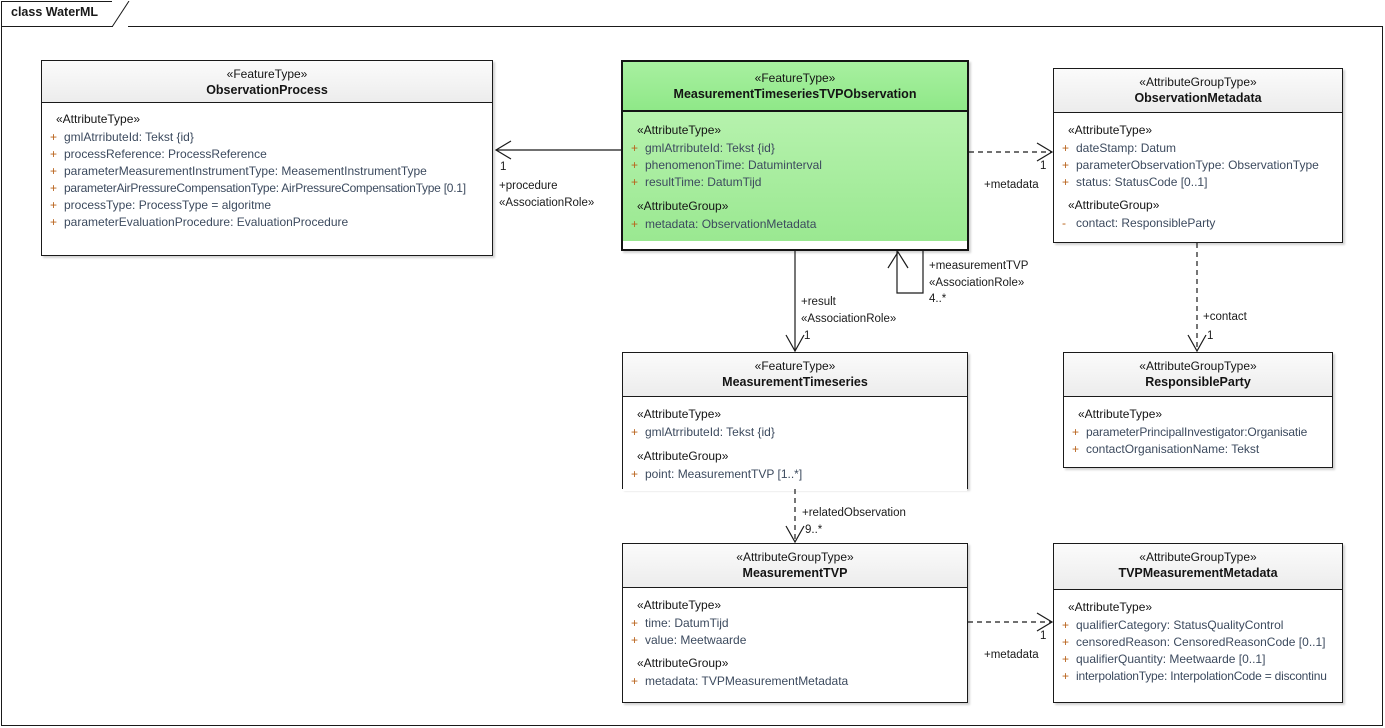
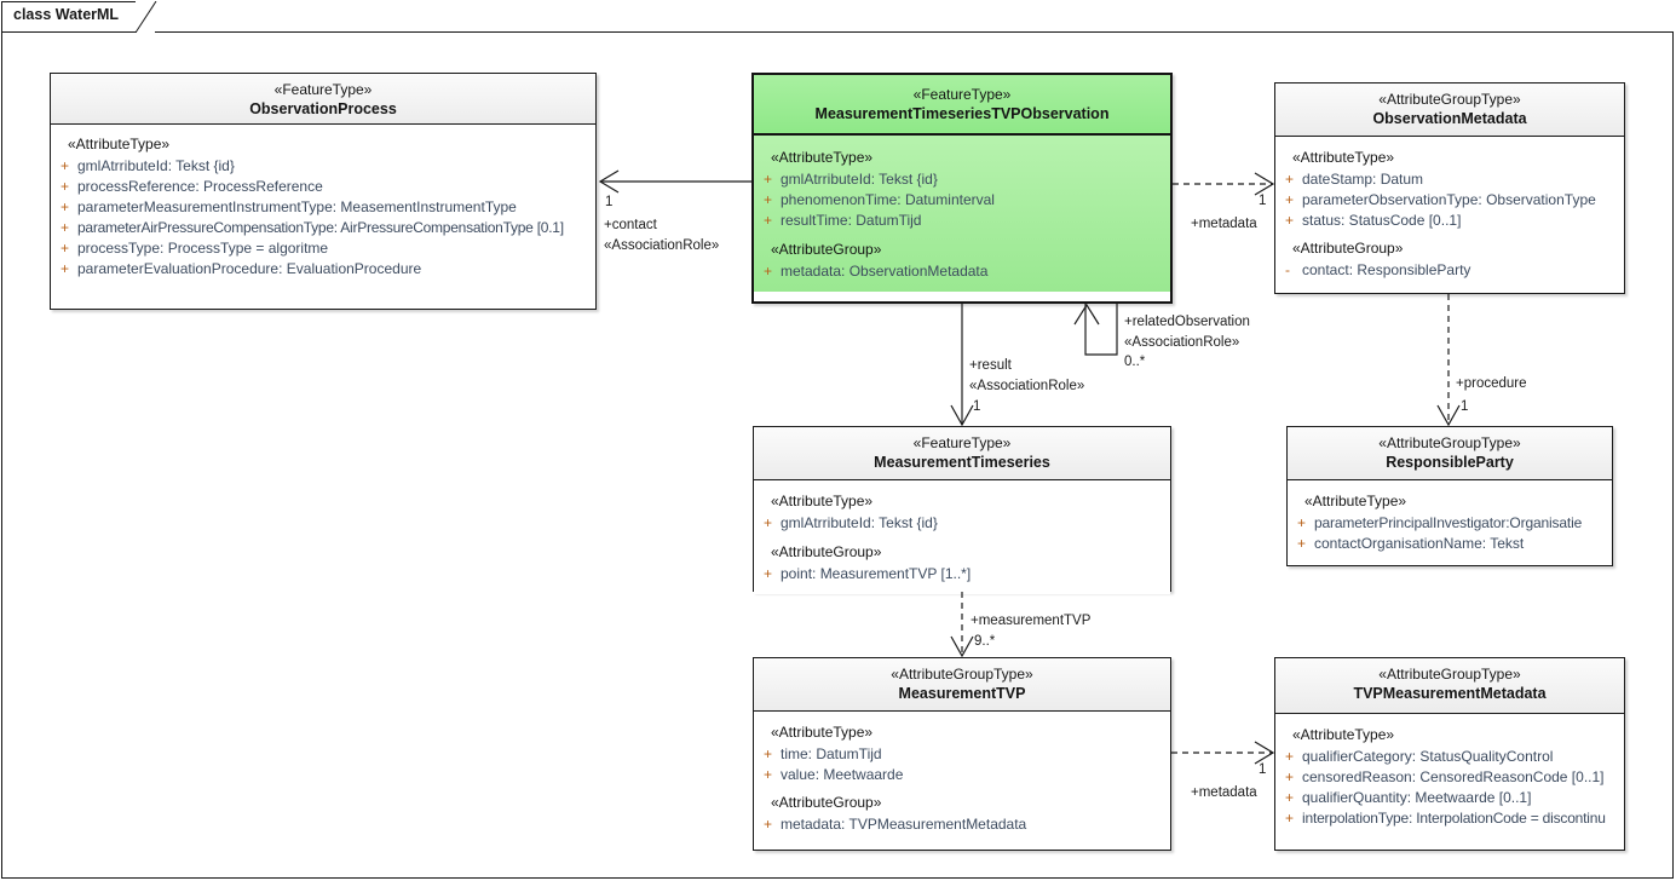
  class WaterML
  «FeatureType»
  ObservationProcess
  «AttributeType»
  +
  gmlAtrributeId: Tekst {id}
  +
  processReference: ProcessReference
  +
  parameterMeasurementInstrumentType: MeasementInstrumentType
  +
  parameterAirPressureCompensationType: AirPressureCompensationType [0.1]
  +
  processType: ProcessType = algoritme
  +
  parameterEvaluationProcedure: EvaluationProcedure
  «FeatureType»
  MeasurementTimeseriesTVPObservation
  «AttributeType»
  +
  gmlAtrributeId: Tekst {id}
  +
  phenomenonTime: Datuminterval
  +
  resultTime: DatumTijd
  «AttributeGroup»
  +
  metadata: ObservationMetadata
  «AttributeGroupType»
  ObservationMetadata
  «AttributeType»
  +
  dateStamp: Datum
  +
  parameterObservationType: ObservationType
  +
  status: StatusCode [0..1]
  «AttributeGroup»
  -
  contact: ResponsibleParty
  «FeatureType»
  MeasurementTimeseries
  «AttributeType»
  +
  gmlAtrributeId: Tekst {id}
  «AttributeGroup»
  +
  point: MeasurementTVP [1..*]
  «AttributeGroupType»
  ResponsibleParty
  «AttributeType»
  +
  parameterPrincipalInvestigator:Organisatie
  +
  contactOrganisationName: Tekst
  «AttributeGroupType»
  MeasurementTVP
  «AttributeType»
  +
  time: DatumTijd
  +
  value: Meetwaarde
  «AttributeGroup»
  +
  metadata: TVPMeasurementMetadata
  «AttributeGroupType»
  TVPMeasurementMetadata
  «AttributeType»
  +
  qualifierCategory: StatusQualityControl
  +
  censoredReason: CensoredReasonCode [0..1]
  +
  qualifierQuantity: Meetwaarde [0..1]
  +
  interpolationType: InterpolationCode = discontinu
  1
- +procedure
+ +contact
  «AssociationRole»
  1
  +metadata
- +measurementTVP
+ +relatedObservation
  «AssociationRole»
- 4..*
+ 0..*
  +result
  «AssociationRole»
  1
- +contact
+ +procedure
  1
- +relatedObservation
+ +measurementTVP
  9..*
  1
  +metadata
